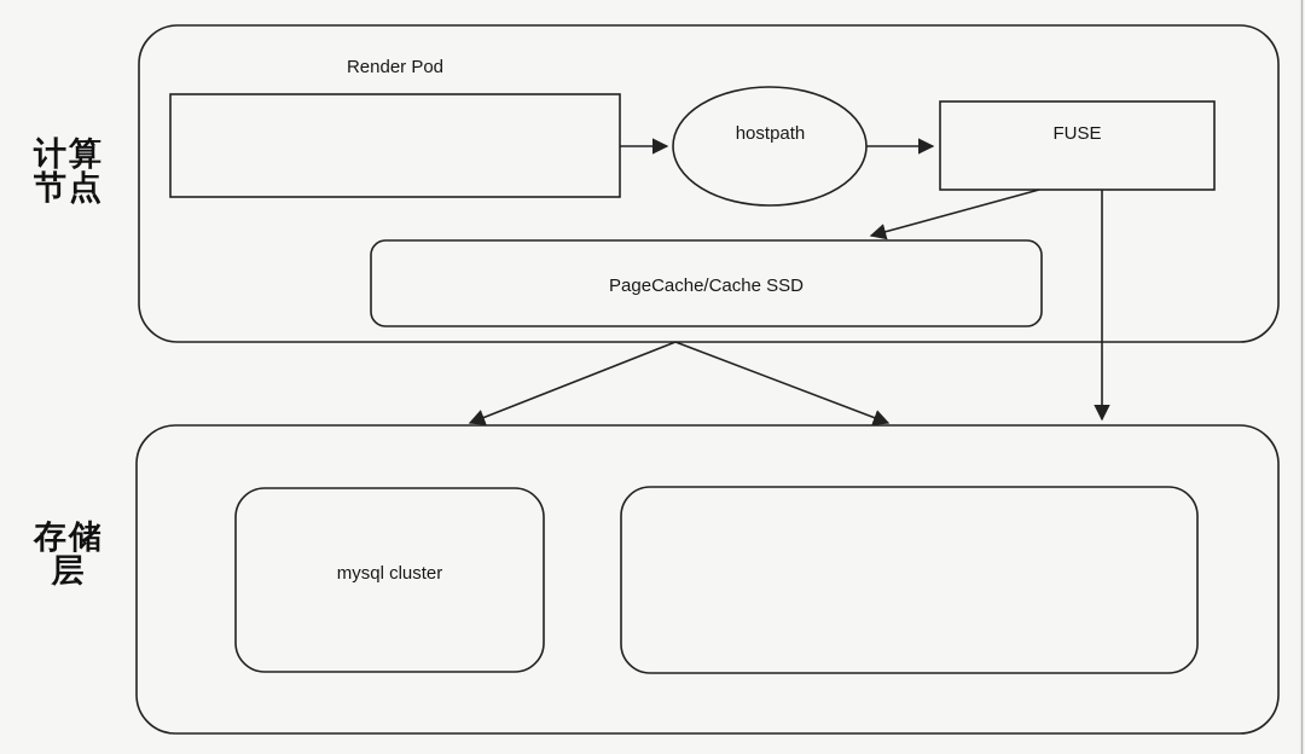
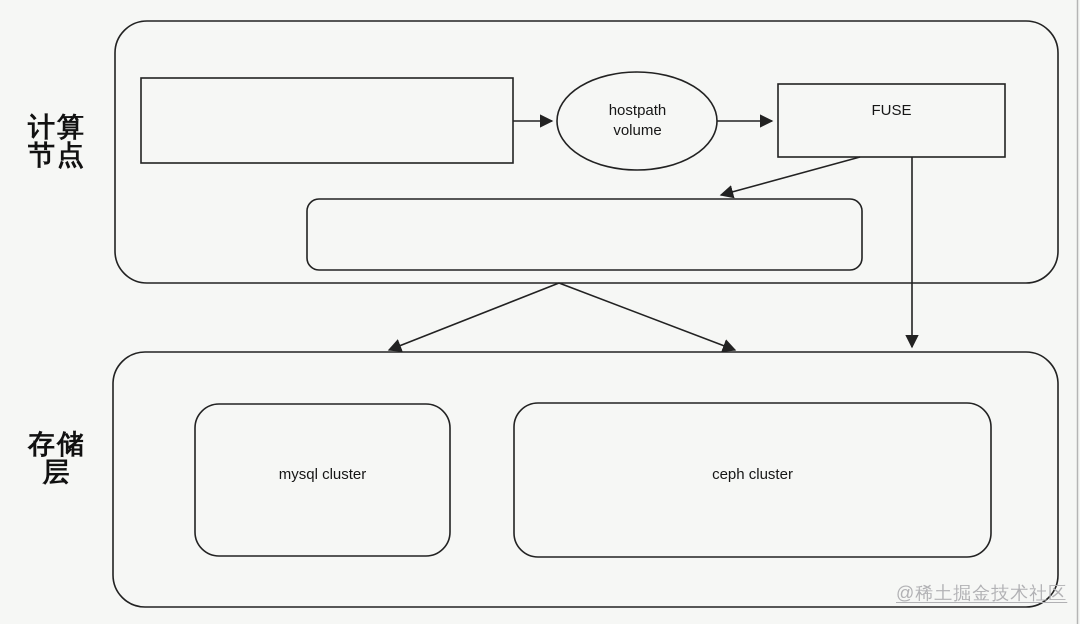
  计算
  节点
  存储
  层
- Render Pod
  hostpath
+ volume
  FUSE
- PageCache/Cache SSD
  mysql cluster
+ ceph cluster
+ @稀土掘金技术社区
